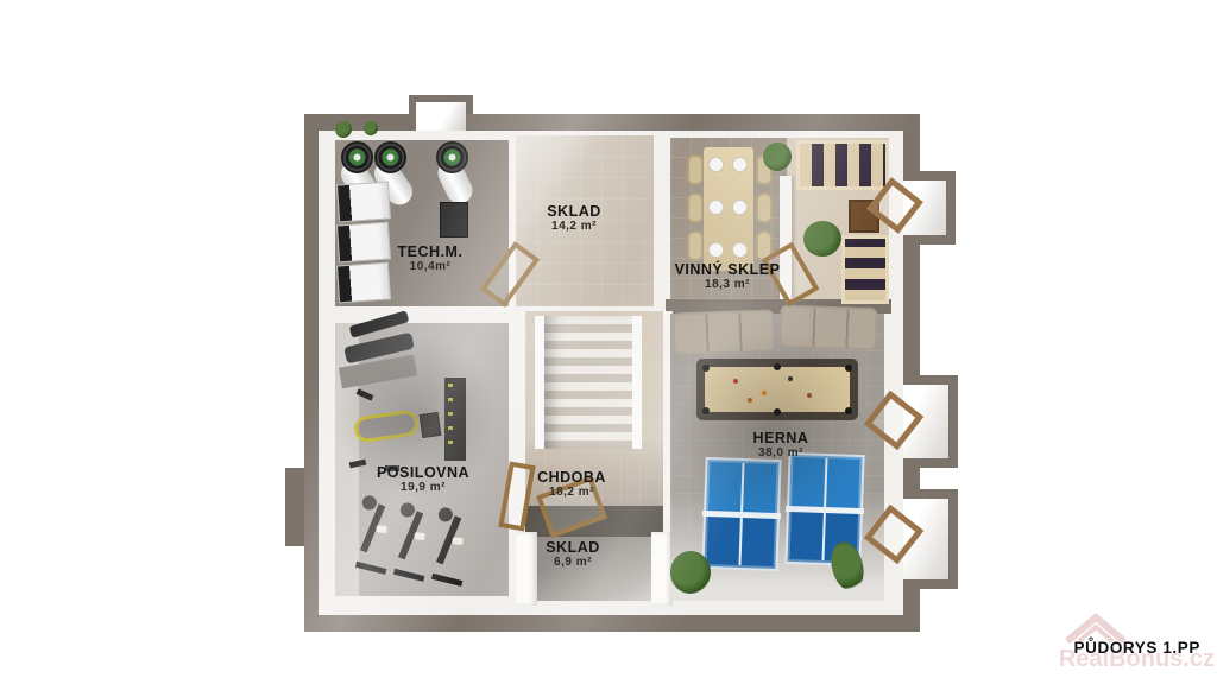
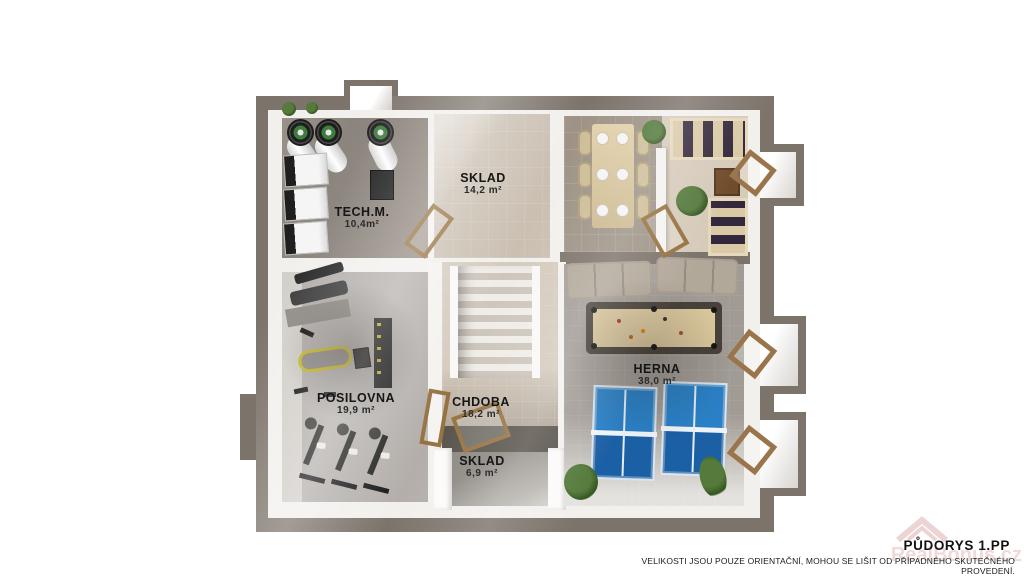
  TECH.M.
  10,4m²
  SKLAD
  14,2 m²
- VINNÝ SKLEP
- 18,3 m²
  POSILOVNA
  19,9 m²
  CHDOBA
  18,2 m²
  SKLAD
  6,9 m²
  HERNA
  38,0 m²
  RealBonus.cz
  PŮDORYS 1.PP
+ VELIKOSTI JSOU POUZE ORIENTAČNÍ, MOHOU SE LIŠIT OD PŘÍPADNÉHO SKUTEČNÉHO PROVEDENÍ.
